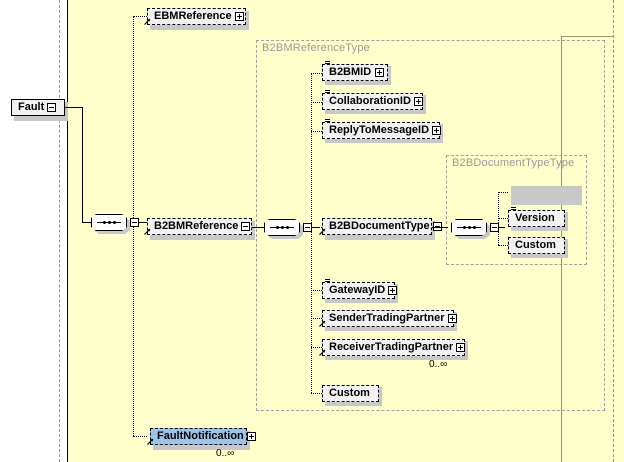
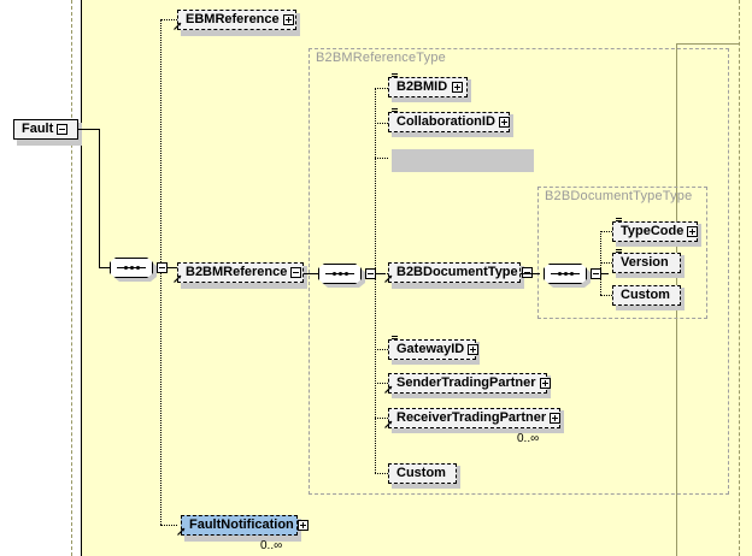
  B2BMReferenceType
  B2BDocumentTypeType
  Fault
  EBMReference
  B2BMReference
  FaultNotification
  0..∞
  B2BMID
  CollaborationID
- ReplyToMessageID
  B2BDocumentType
+ TypeCode
  Version
  Custom
  GatewayID
  SenderTradingPartner
  ReceiverTradingPartner
  0..∞
  Custom
